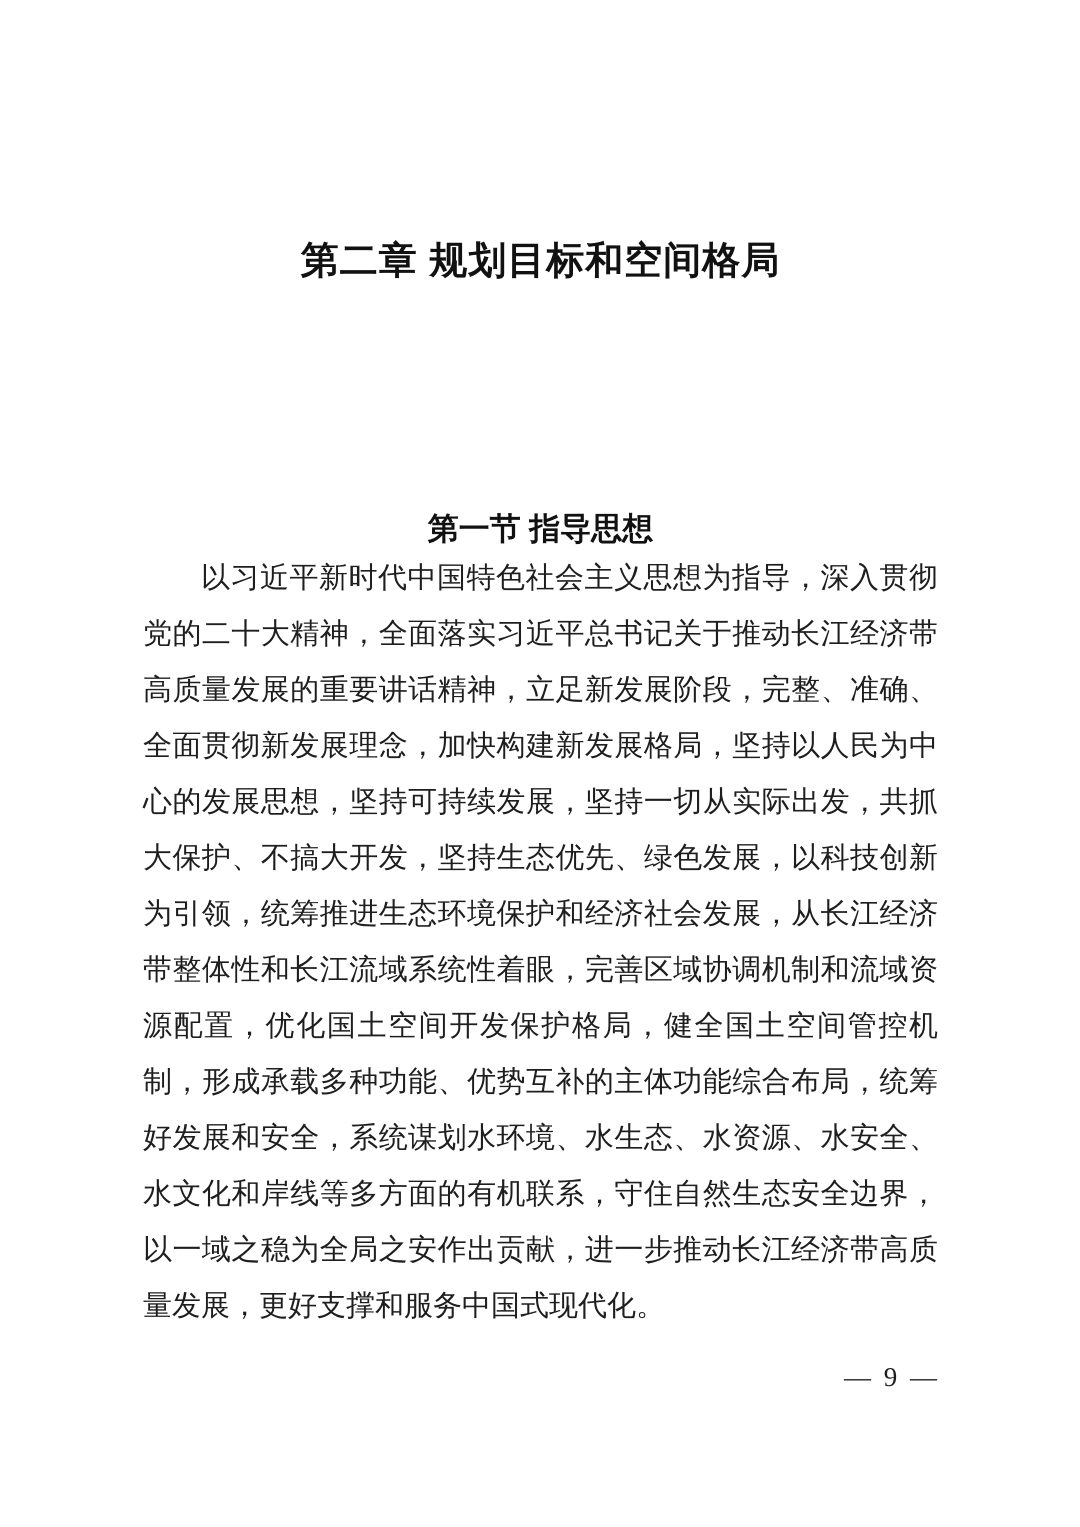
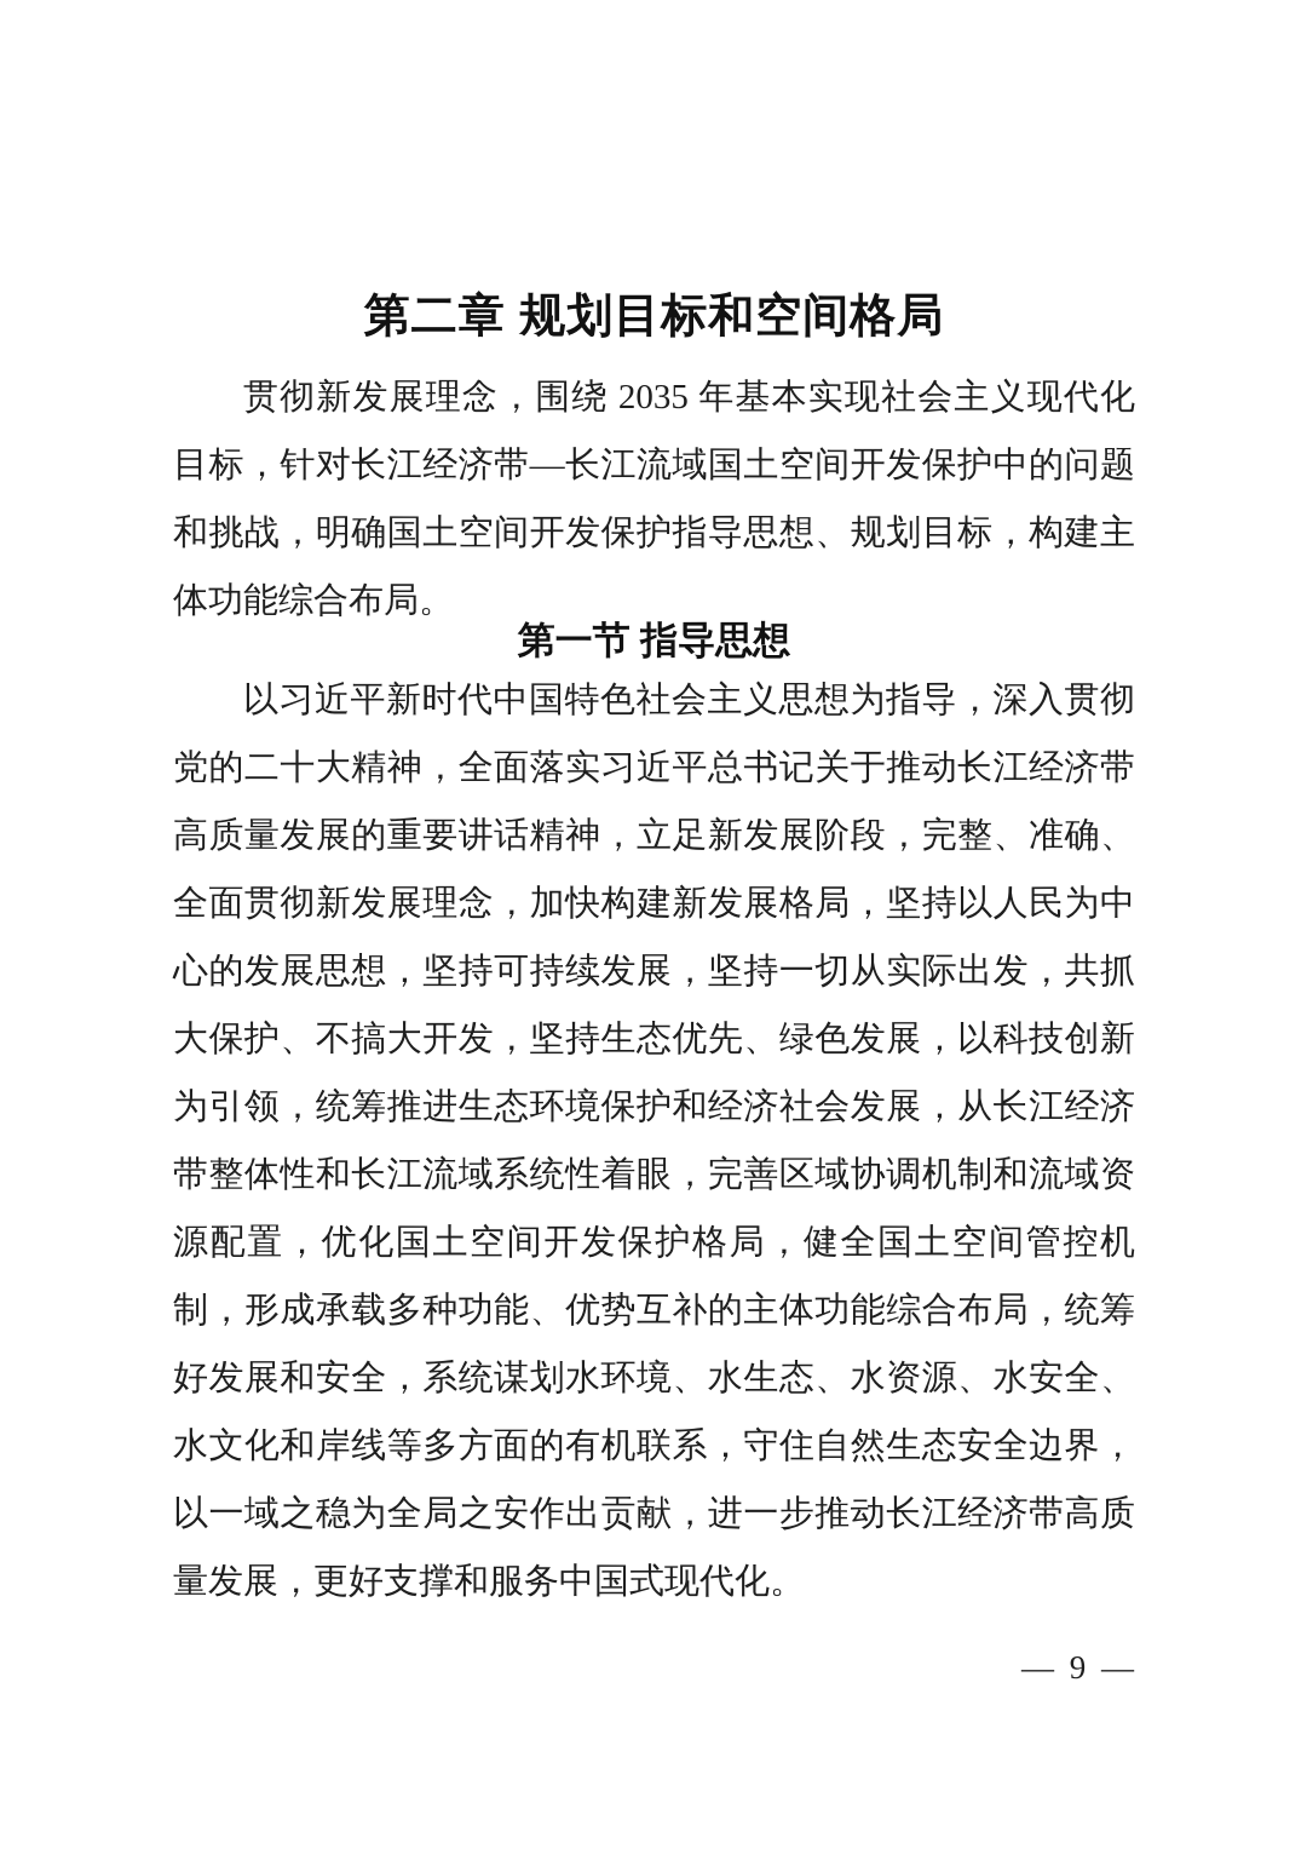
  第二章 规划目标和空间格局
+ 贯彻新发展理念，围绕 2035 年基本实现社会主义现代化目标，针对长江经济带—长江流域国土空间开发保护中的问题和挑战，明确国土空间开发保护指导思想、规划目标，构建主体功能综合布局。
  第一节 指导思想
  以习近平新时代中国特色社会主义思想为指导，深入贯彻党的二十大精神，全面落实习近平总书记关于推动长江经济带高质量发展的重要讲话精神，立足新发展阶段，完整、准确、全面贯彻新发展理念，加快构建新发展格局，坚持以人民为中心的发展思想，坚持可持续发展，坚持一切从实际出发，共抓大保护、不搞大开发，坚持生态优先、绿色发展，以科技创新为引领，统筹推进生态环境保护和经济社会发展，从长江经济带整体性和长江流域系统性着眼，完善区域协调机制和流域资源配置，优化国土空间开发保护格局，健全国土空间管控机制，形成承载多种功能、优势互补的主体功能综合布局，统筹好发展和安全，系统谋划水环境、水生态、水资源、水安全、水文化和岸线等多方面的有机联系，守住自然生态安全边界，以一域之稳为全局之安作出贡献，进一步推动长江经济带高质量发展，更好支撑和服务中国式现代化。
  — 9 —
